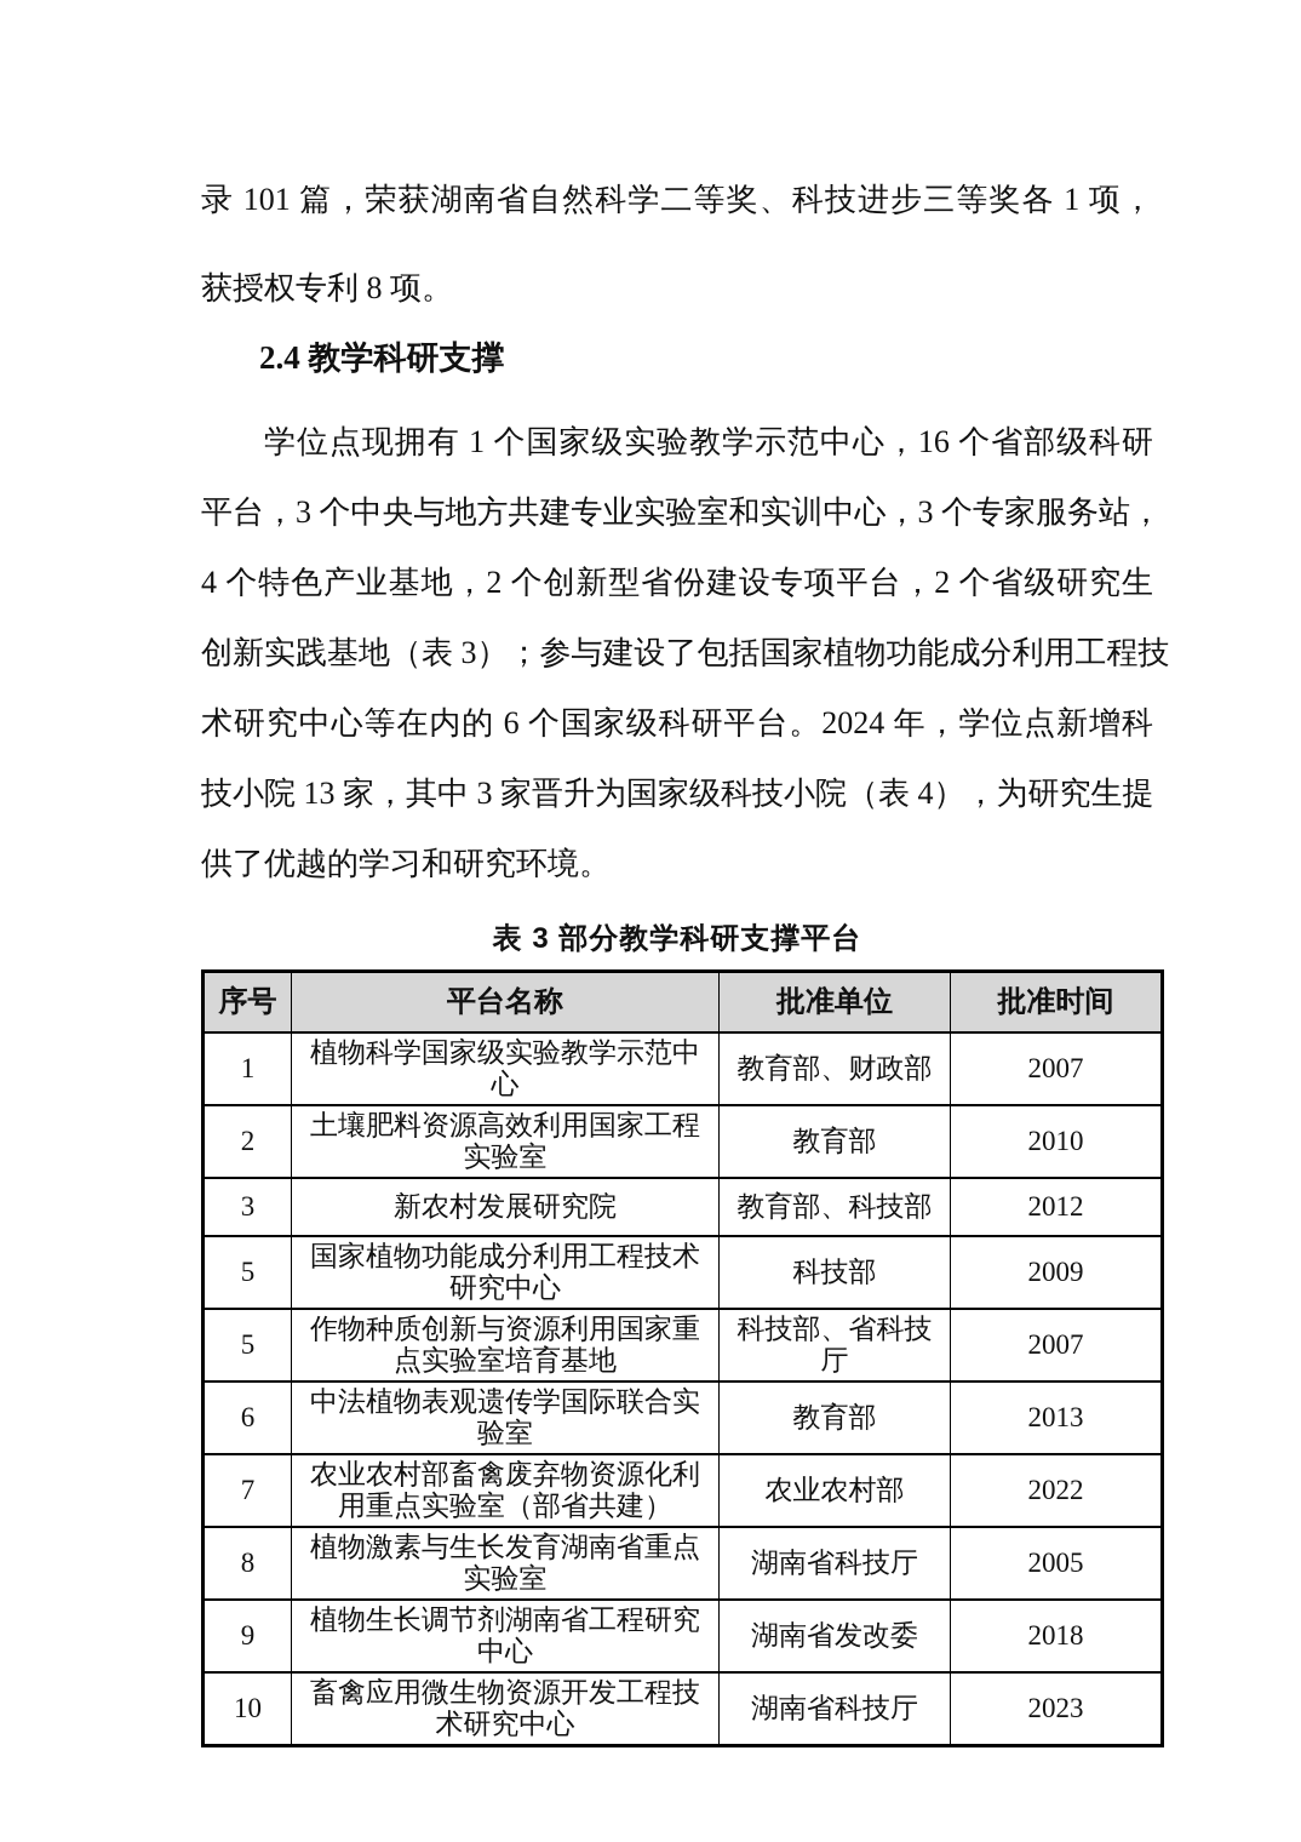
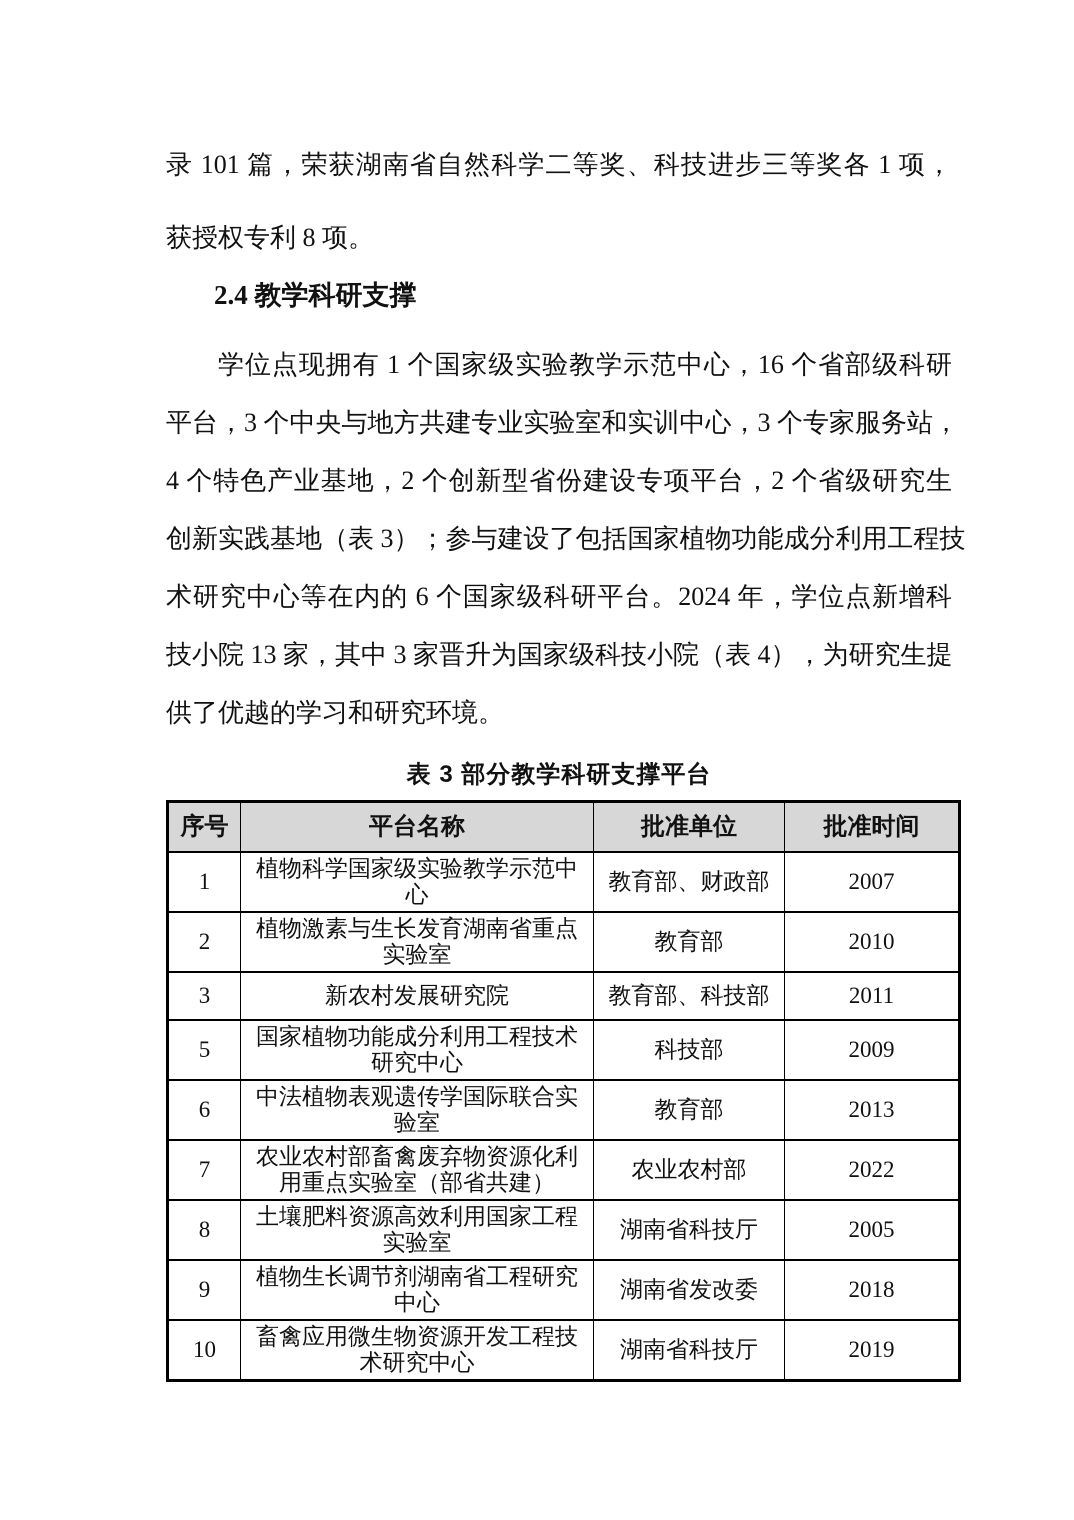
  录 101 篇，荣获湖南省自然科学二等奖、科技进步三等奖各 1 项，
  获授权专利 8 项。
  2.4 教学科研支撑
  学位点现拥有 1 个国家级实验教学示范中心，16 个省部级科研
  平台，3 个中央与地方共建专业实验室和实训中心，3 个专家服务站，
  4 个特色产业基地，2 个创新型省份建设专项平台，2 个省级研究生
  创新实践基地（表 3）；参与建设了包括国家植物功能成分利用工程技
  术研究中心等在内的 6 个国家级科研平台。2024 年，学位点新增科
  技小院 13 家，其中 3 家晋升为国家级科技小院（表 4），为研究生提
  供了优越的学习和研究环境。
  表 3 部分教学科研支撑平台
  序号	平台名称	批准单位	批准时间
  1	植物科学国家级实验教学示范中心	教育部、财政部	2007
- 2	土壤肥料资源高效利用国家工程实验室	教育部	2010
+ 2	植物激素与生长发育湖南省重点实验室	教育部	2010
- 3	新农村发展研究院	教育部、科技部	2012
+ 3	新农村发展研究院	教育部、科技部	2011
  5	国家植物功能成分利用工程技术研究中心	科技部	2009
- 5	作物种质创新与资源利用国家重点实验室培育基地	科技部、省科技厅	2007
  6	中法植物表观遗传学国际联合实验室	教育部	2013
  7	农业农村部畜禽废弃物资源化利用重点实验室（部省共建）	农业农村部	2022
- 8	植物激素与生长发育湖南省重点实验室	湖南省科技厅	2005
+ 8	土壤肥料资源高效利用国家工程实验室	湖南省科技厅	2005
  9	植物生长调节剂湖南省工程研究中心	湖南省发改委	2018
- 10	畜禽应用微生物资源开发工程技术研究中心	湖南省科技厅	2023
+ 10	畜禽应用微生物资源开发工程技术研究中心	湖南省科技厅	2019
